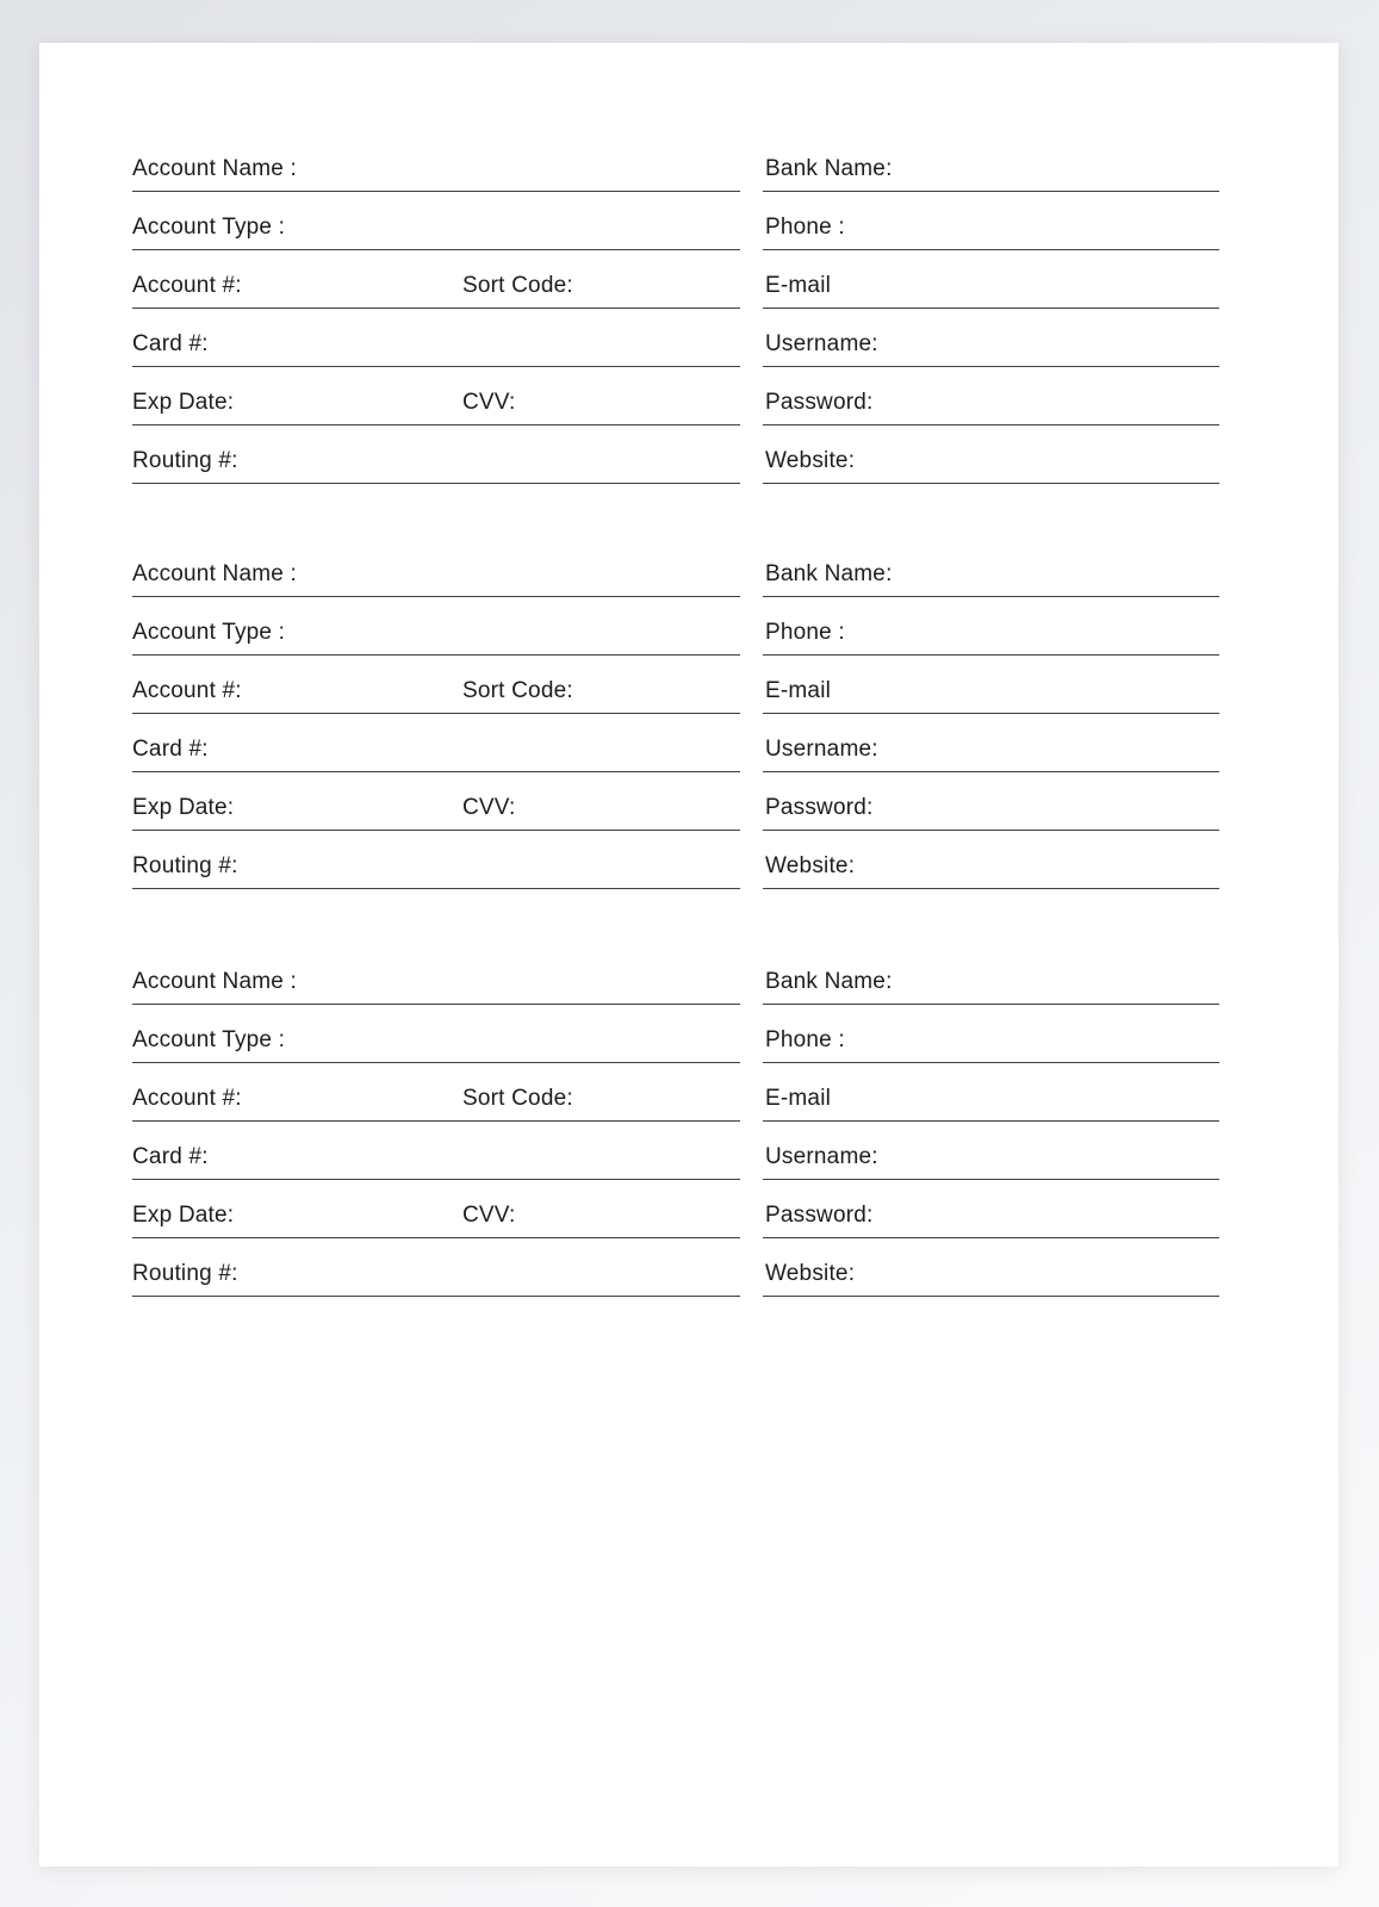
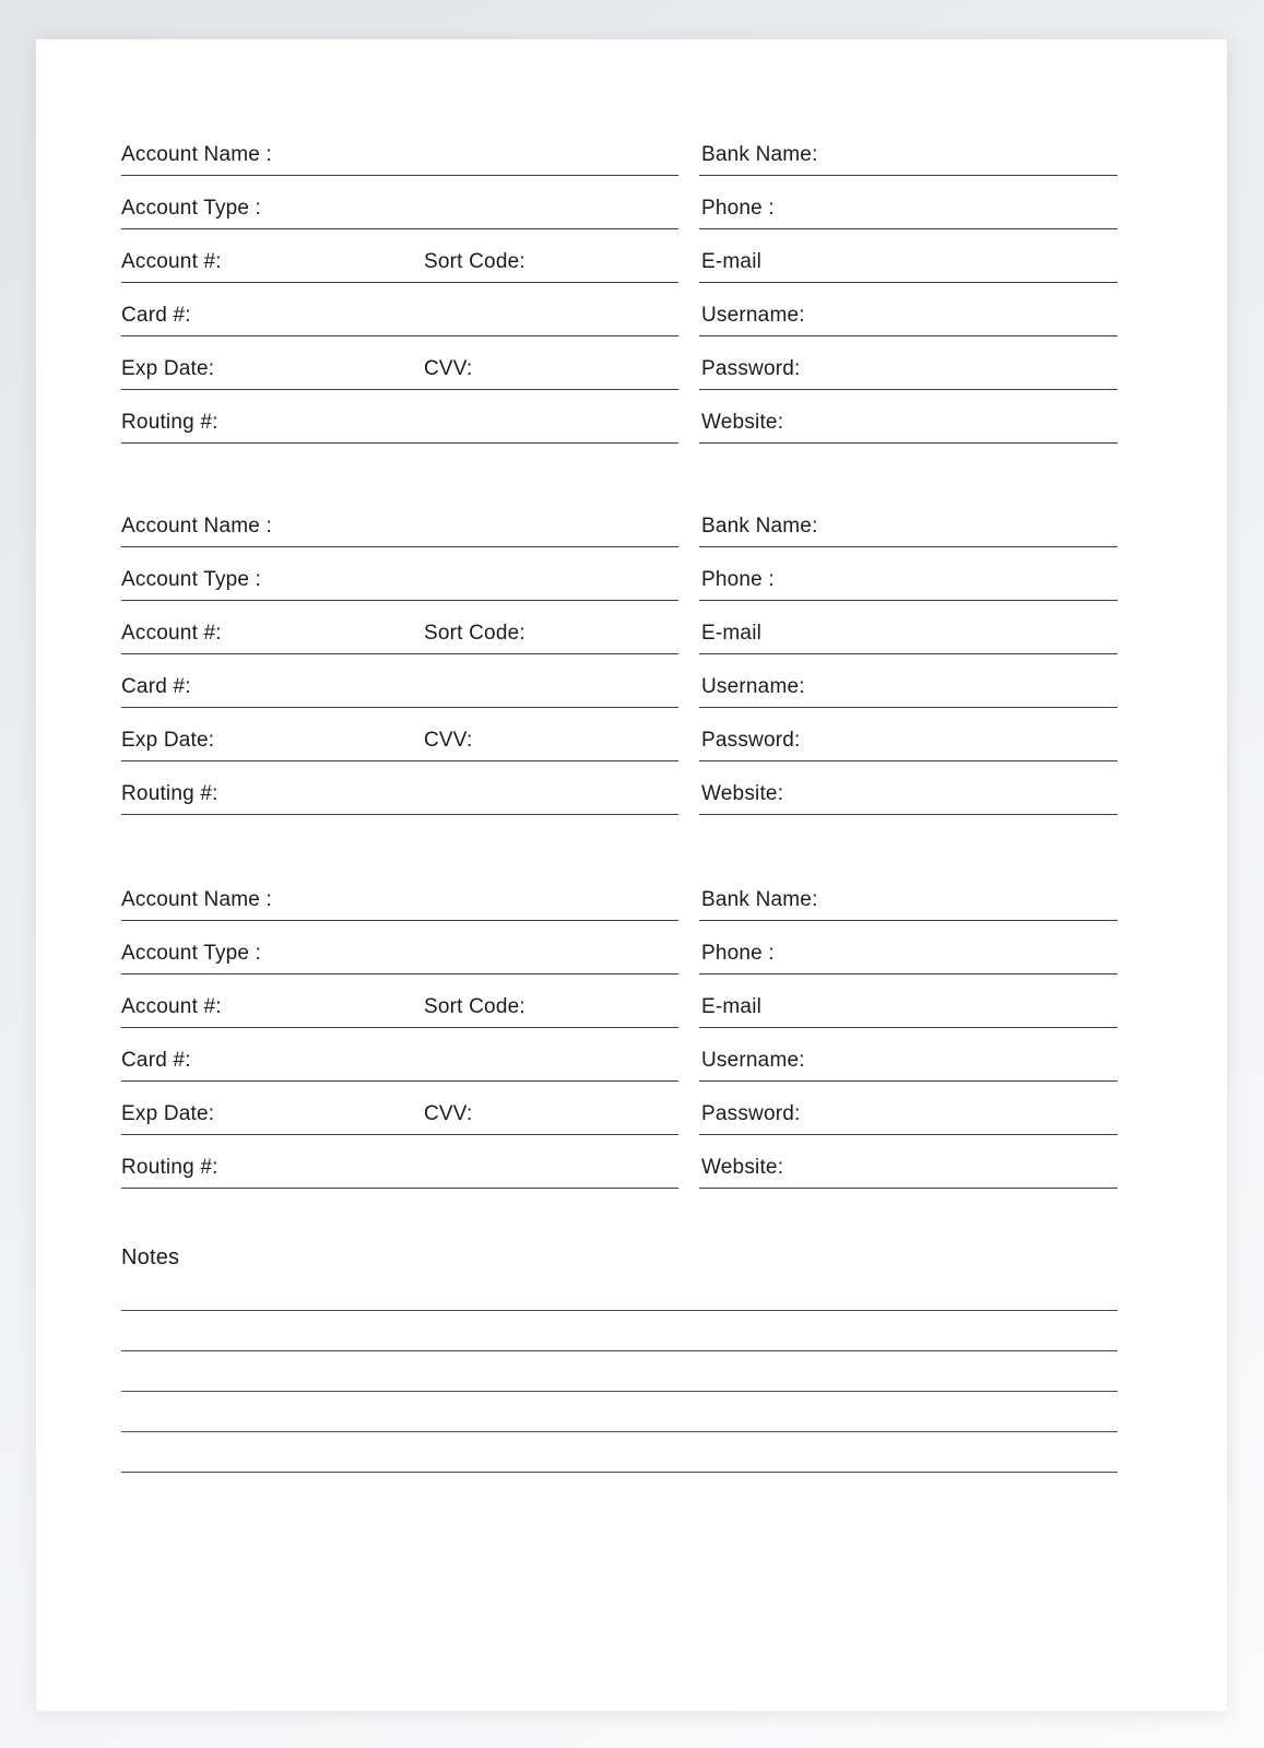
  Account Name :
  Account Type :
  Account #:
  Sort Code:
  Card #:
  Exp Date:
  CVV:
  Routing #:
  Bank Name:
  Phone :
  E-mail
  Username:
  Password:
  Website:
  Account Name :
  Account Type :
  Account #:
  Sort Code:
  Card #:
  Exp Date:
  CVV:
  Routing #:
  Bank Name:
  Phone :
  E-mail
  Username:
  Password:
  Website:
  Account Name :
  Account Type :
  Account #:
  Sort Code:
  Card #:
  Exp Date:
  CVV:
  Routing #:
  Bank Name:
  Phone :
  E-mail
  Username:
  Password:
  Website:
+ Notes
